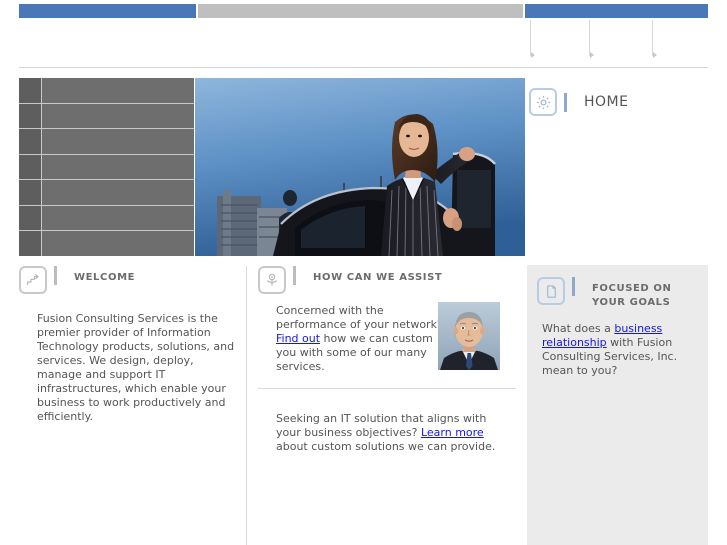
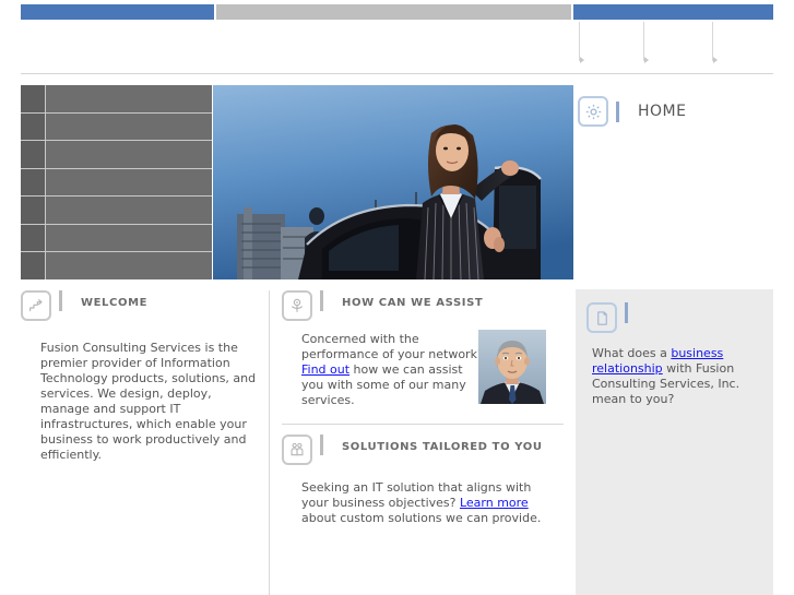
  HOME
  WELCOME
  Fusion Consulting Services is the premier provider of Information Technology products, solutions, and services. We design, deploy, manage and support IT infrastructures, which enable your business to work productively and efficiently.
  HOW CAN WE ASSIST
- Concerned with the performance of your network Find out how we can custom you with some of our many services.
+ Concerned with the performance of your network Find out how we can assist you with some of our many services.
+ SOLUTIONS TAILORED TO YOU
  Seeking an IT solution that aligns with your business objectives? Learn more about custom solutions we can provide.
- FOCUSED ON YOUR GOALS
  What does a business relationship with Fusion Consulting Services, Inc. mean to you?
